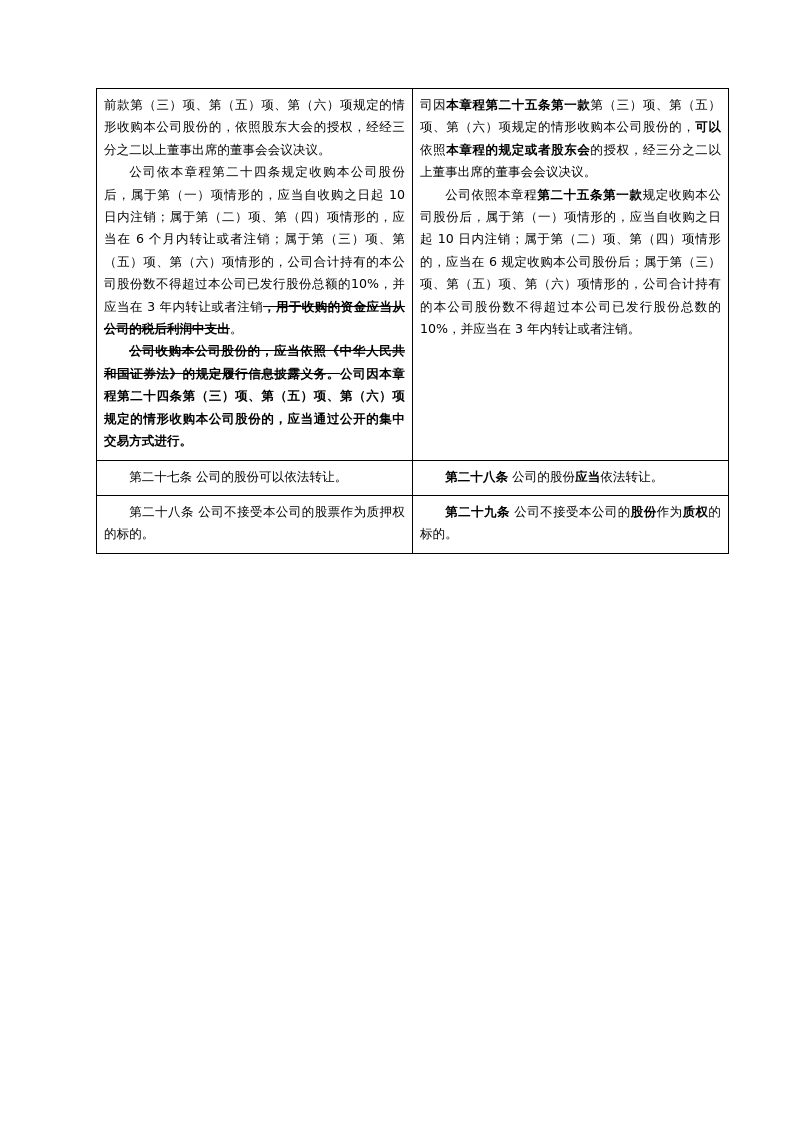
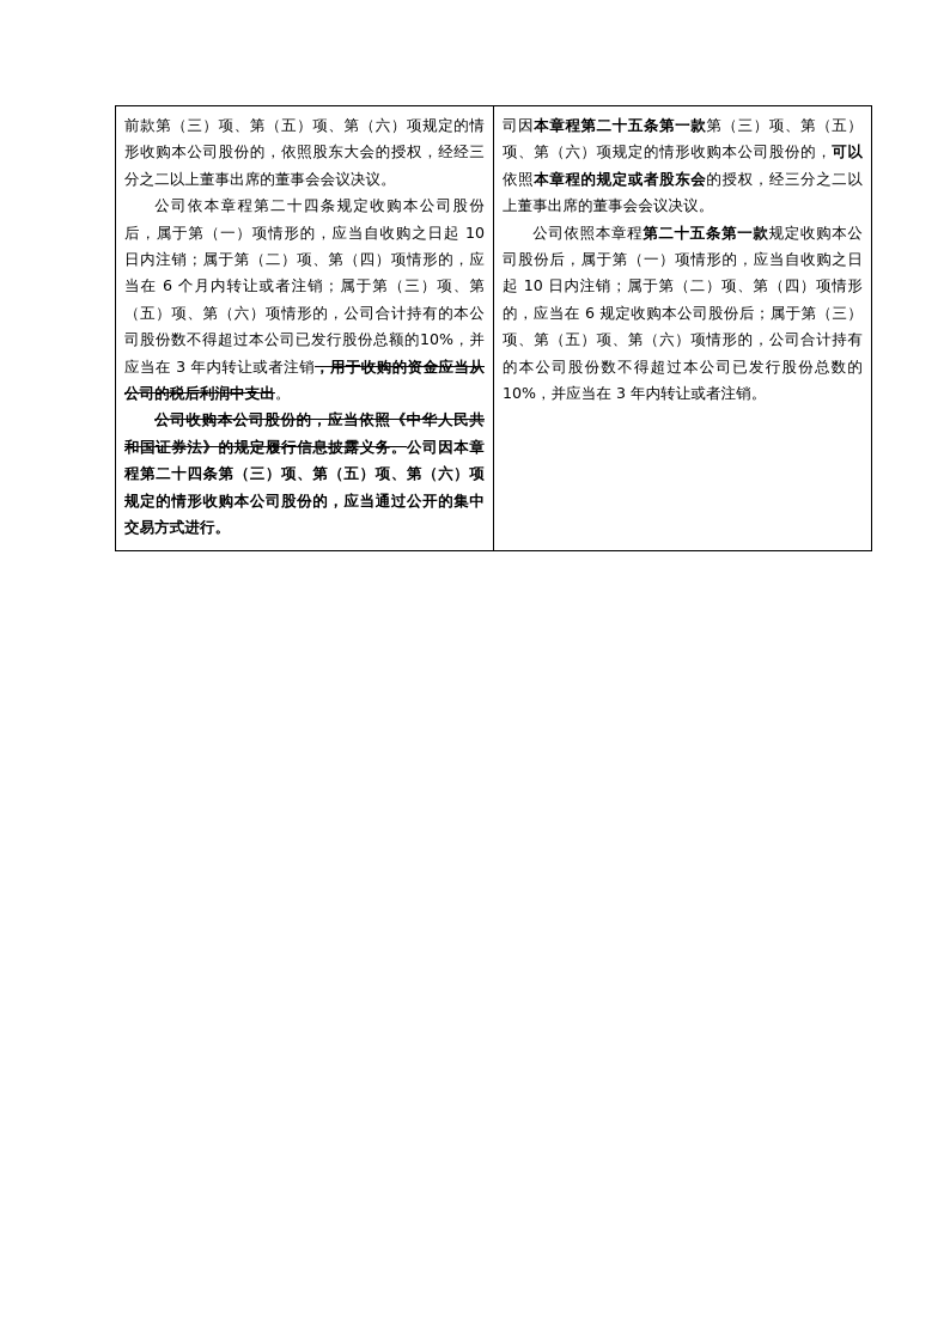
  前款第（三）项、第（五）项、第（六）项规定的情形收购本公司股份的，依照股东大会的授权，经经三分之二以上董事出席的董事会会议决议。公司依本章程第二十四条规定收购本公司股份后，属于第（一）项情形的，应当自收购之日起 10 日内注销；属于第（二）项、第（四）项情形的，应当在 6 个月内转让或者注销；属于第（三）项、第（五）项、第（六）项情形的，公司合计持有的本公司股份数不得超过本公司已发行股份总额的10%，并应当在 3 年内转让或者注销，用于收购的资金应当从公司的税后利润中支出。公司收购本公司股份的，应当依照《中华人民共和国证券法》的规定履行信息披露义务。公司因本章程第二十四条第（三）项、第（五）项、第（六）项规定的情形收购本公司股份的，应当通过公开的集中交易方式进行。	司因本章程第二十五条第一款第（三）项、第（五）项、第（六）项规定的情形收购本公司股份的，可以依照本章程的规定或者股东会的授权，经三分之二以上董事出席的董事会会议决议。公司依照本章程第二十五条第一款规定收购本公司股份后，属于第（一）项情形的，应当自收购之日起 10 日内注销；属于第（二）项、第（四）项情形的，应当在 6 规定收购本公司股份后；属于第（三）项、第（五）项、第（六）项情形的，公司合计持有的本公司股份数不得超过本公司已发行股份总数的 10%，并应当在 3 年内转让或者注销。
- 第二十七条 公司的股份可以依法转让。	第二十八条 公司的股份应当依法转让。
- 第二十八条 公司不接受本公司的股票作为质押权的标的。	第二十九条 公司不接受本公司的股份作为质权的标的。
